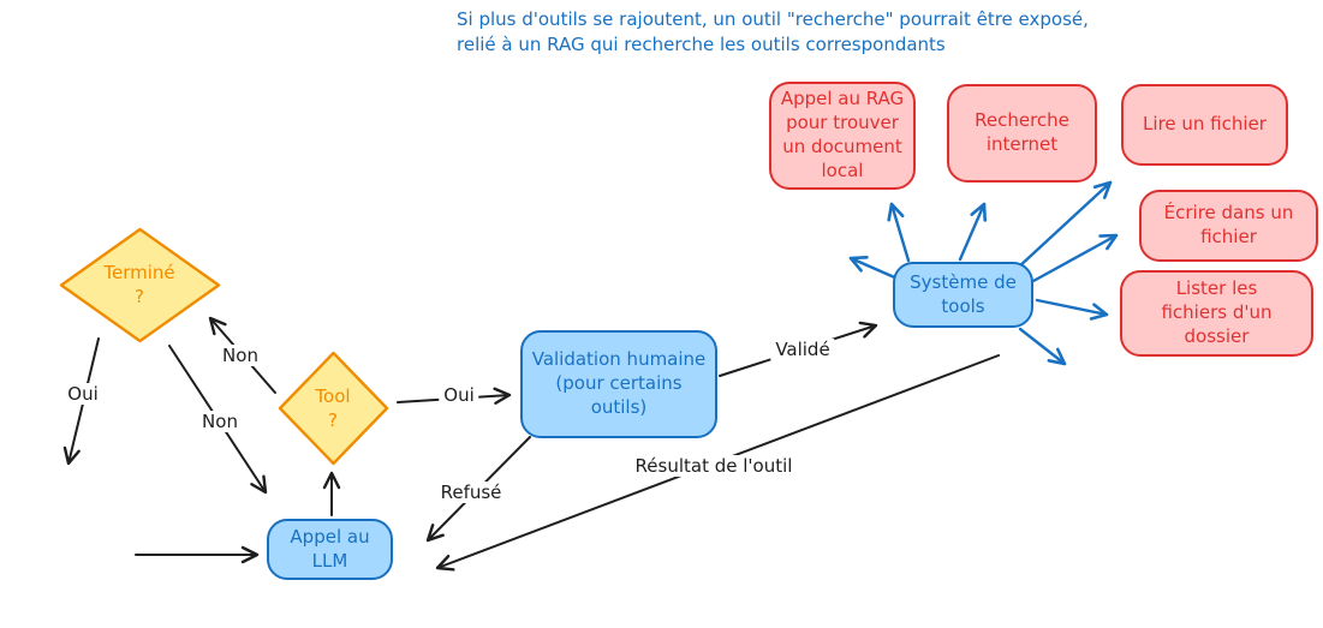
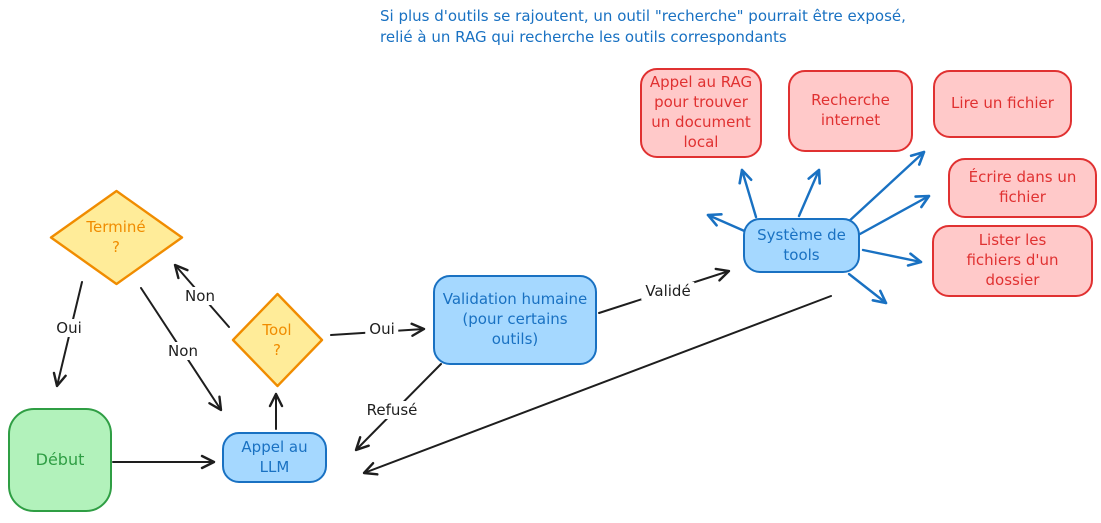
  Si plus d'outils se rajoutent, un outil "recherche" pourrait être exposé,
  relié à un RAG qui recherche les outils correspondants
+ Début
  Appel au
  LLM
  Validation humaine
  (pour certains
  outils)
  Système de
  tools
  Appel au RAG
  pour trouver
  un document
  local
  Recherche
  internet
  Lire un fichier
  Écrire dans un
  fichier
  Lister les
  fichiers d'un
  dossier
  Terminé
  ?
  Tool
  ?
  Oui
  Non
  Non
  Oui
  Validé
  Refusé
- Résultat de l'outil
